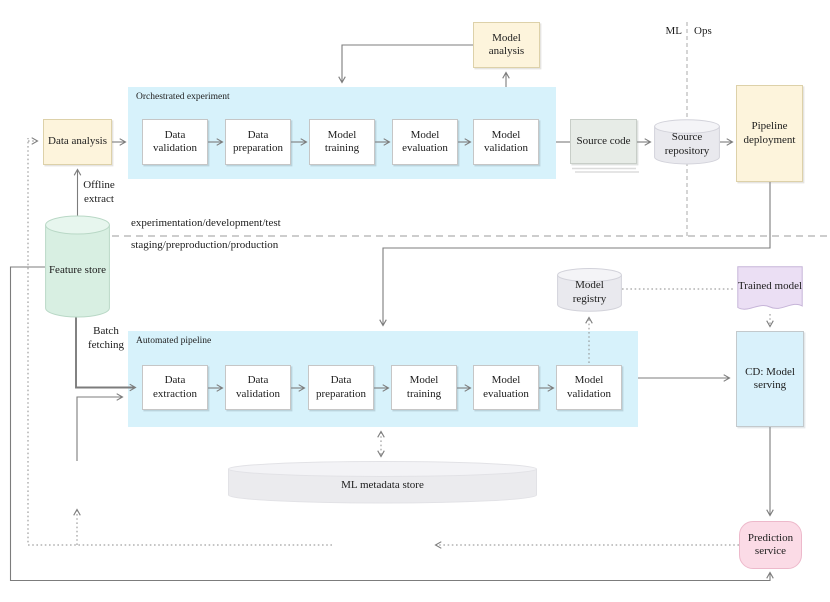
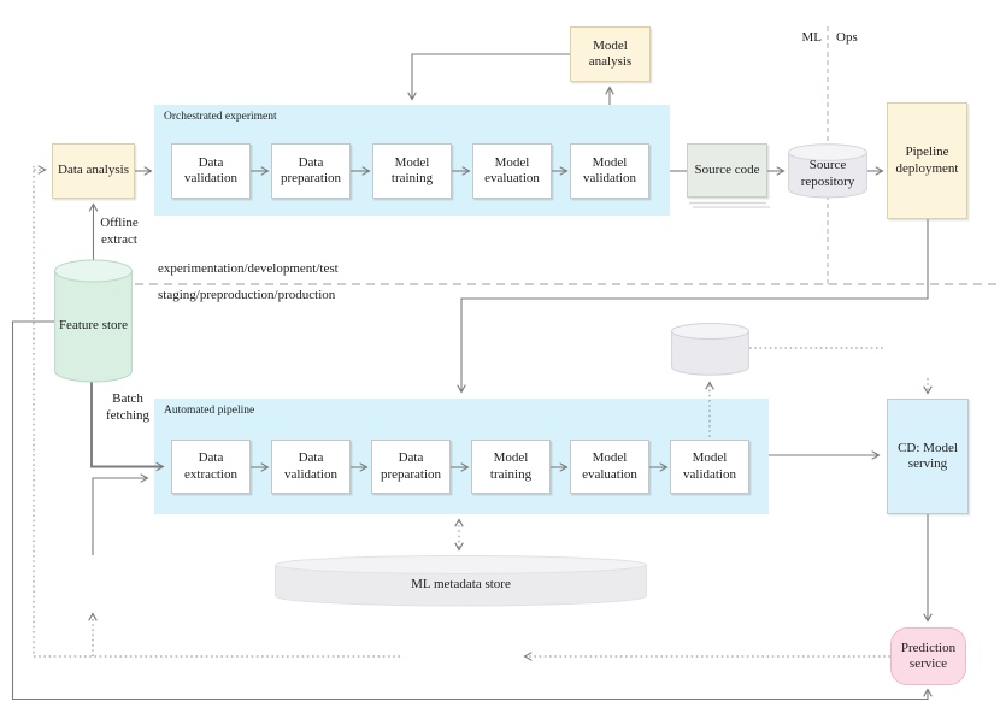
  Orchestrated experiment
  Automated pipeline
  Data analysis
  Model analysis
  Pipeline deployment
  Data validation
  Data preparation
  Model training
  Model evaluation
  Model validation
  Data extraction
  Data validation
  Data preparation
  Model training
  Model evaluation
  Model validation
  Source code
  Source repository
  Feature store
- Model registry
- Trained model
  CD: Model serving
  ML metadata store
  Prediction service
  Offline extract
  Batch fetching
  experimentation/development/test
  staging/preproduction/production
  ML
  Ops
